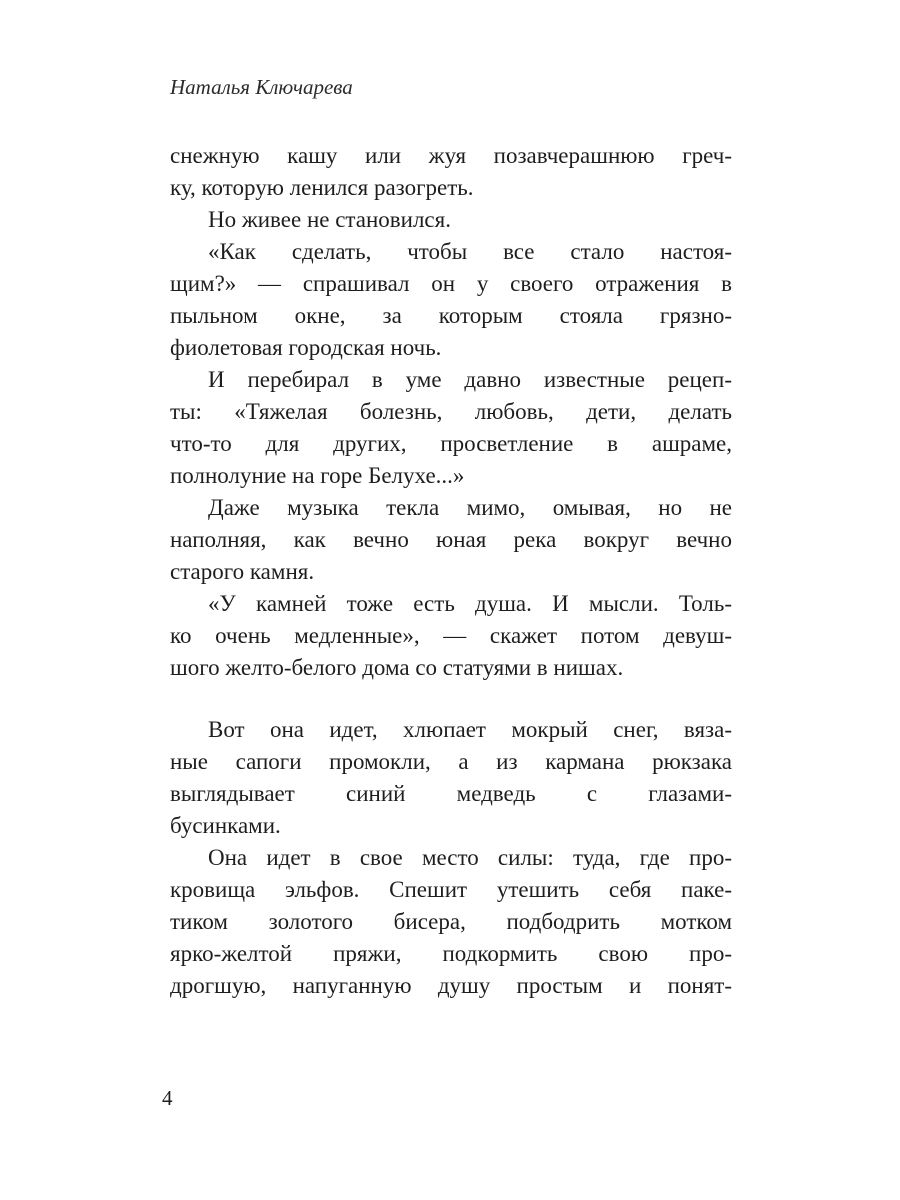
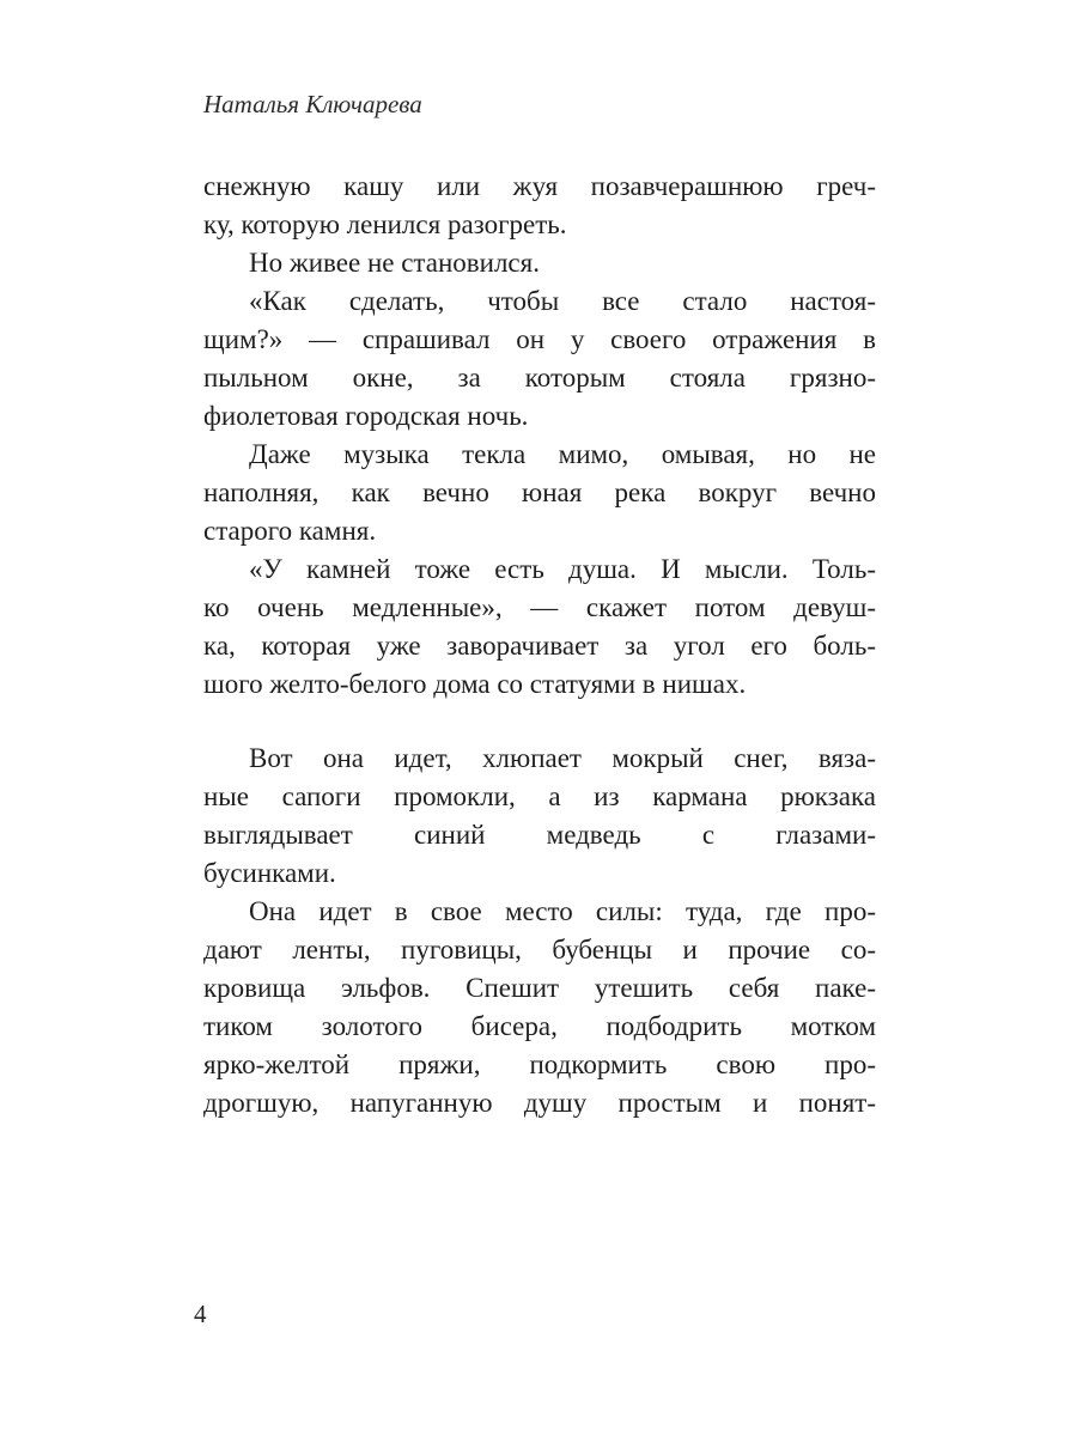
  Наталья Ключарева
  снежную кашу или жуя позавчерашнюю греч-
  ку, которую ленился разогреть.
  Но живее не становился.
  «Как сделать, чтобы все стало настоя-
  щим?» — спрашивал он у своего отражения в
  пыльном окне, за которым стояла грязно-
  фиолетовая городская ночь.
- И перебирал в уме давно известные рецеп-
- ты: «Тяжелая болезнь, любовь, дети, делать
- что-то для других, просветление в ашраме,
- полнолуние на горе Белухе...»
  Даже музыка текла мимо, омывая, но не
  наполняя, как вечно юная река вокруг вечно
  старого камня.
  «У камней тоже есть душа. И мысли. Толь-
  ко очень медленные», — скажет потом девуш-
+ ка, которая уже заворачивает за угол его боль-
  шого желто-белого дома со статуями в нишах.
  Вот она идет, хлюпает мокрый снег, вяза-
  ные сапоги промокли, а из кармана рюкзака
  выглядывает синий медведь с глазами-
  бусинками.
  Она идет в свое место силы: туда, где про-
+ дают ленты, пуговицы, бубенцы и прочие со-
  кровища эльфов. Спешит утешить себя паке-
  тиком золотого бисера, подбодрить мотком
  ярко-желтой пряжи, подкормить свою про-
  дрогшую, напуганную душу простым и понят-
  4
